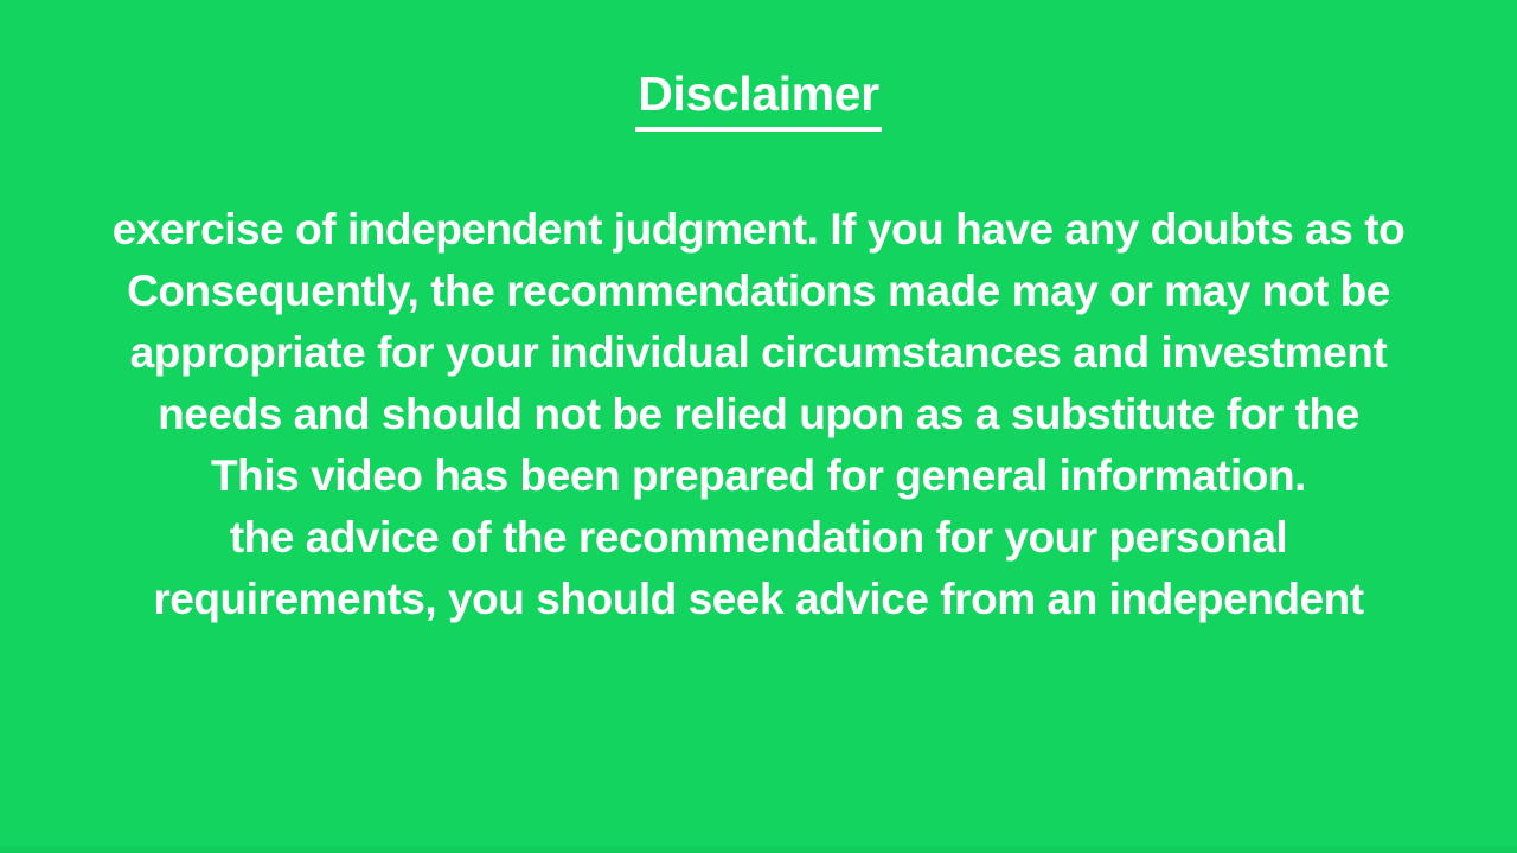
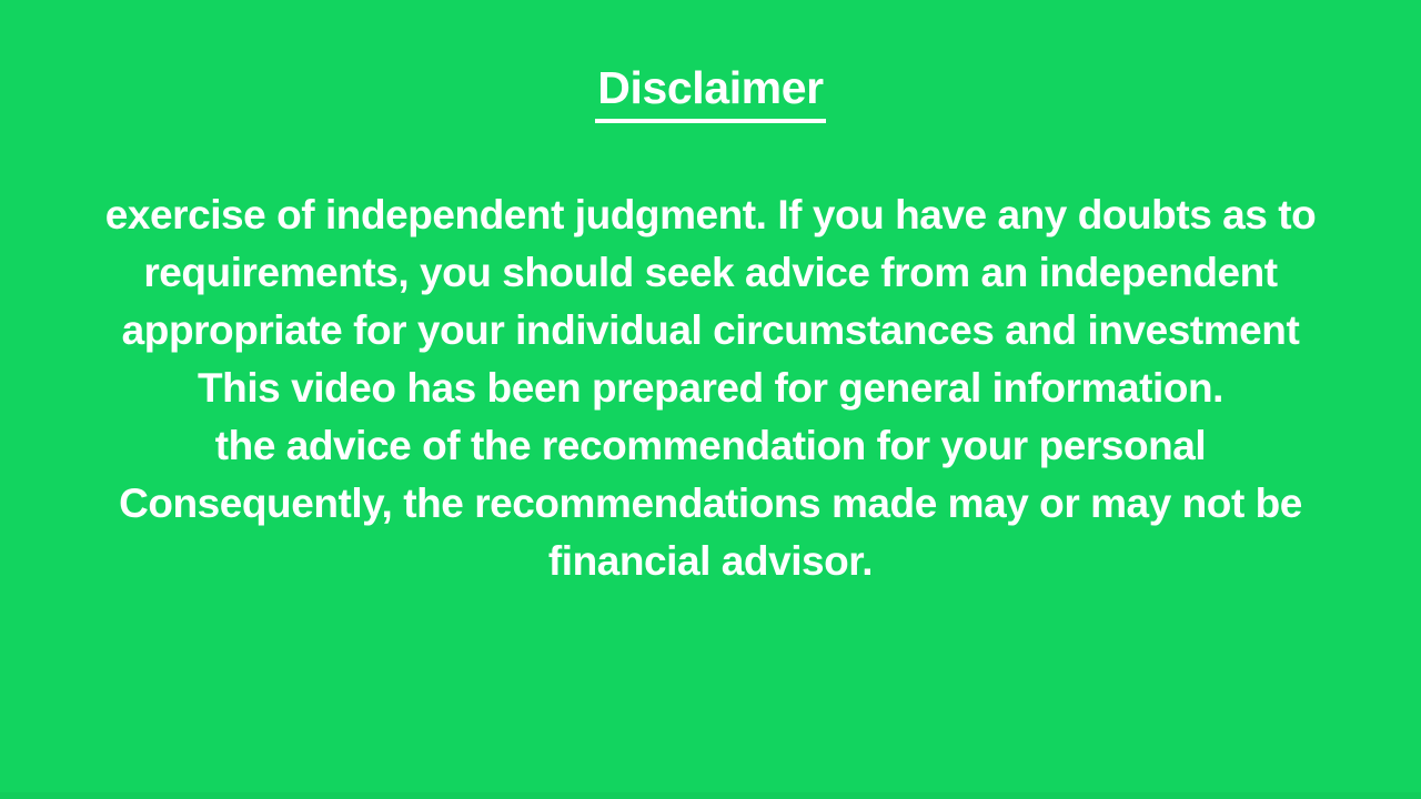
  Disclaimer
  exercise of independent judgment. If you have any doubts as to
- Consequently, the recommendations made may or may not be
+ requirements, you should seek advice from an independent
  appropriate for your individual circumstances and investment
- needs and should not be relied upon as a substitute for the
  This video has been prepared for general information.
  the advice of the recommendation for your personal
- requirements, you should seek advice from an independent
+ Consequently, the recommendations made may or may not be
+ financial advisor.
